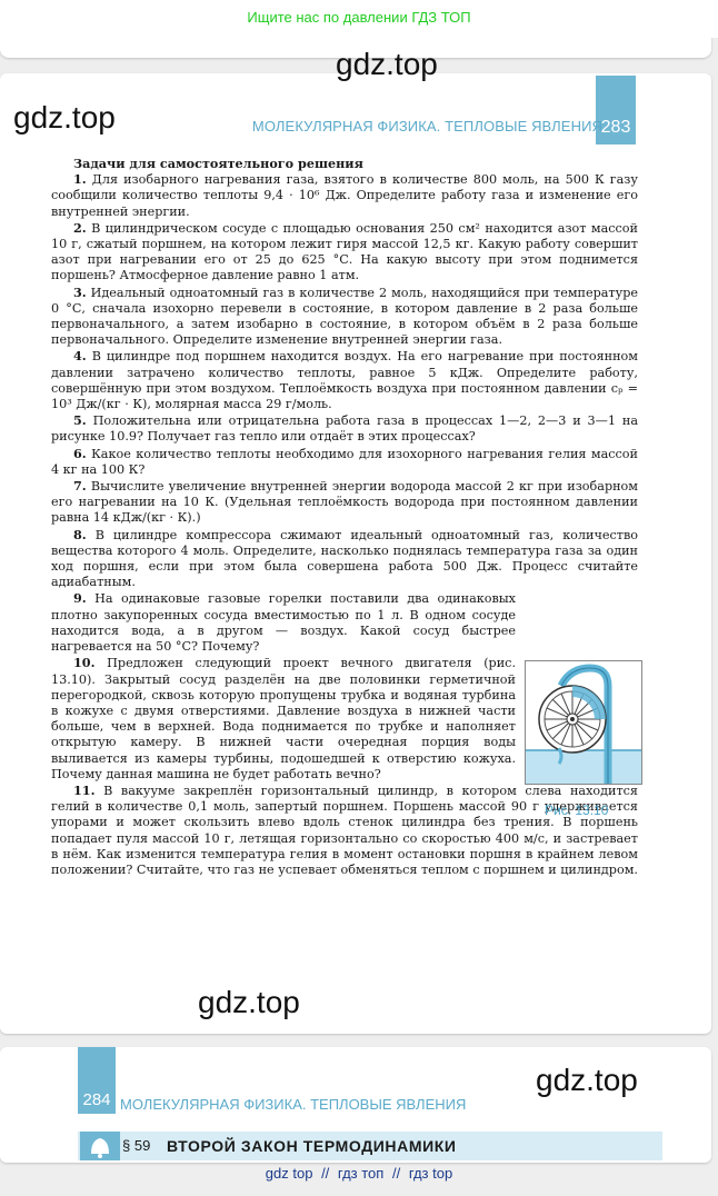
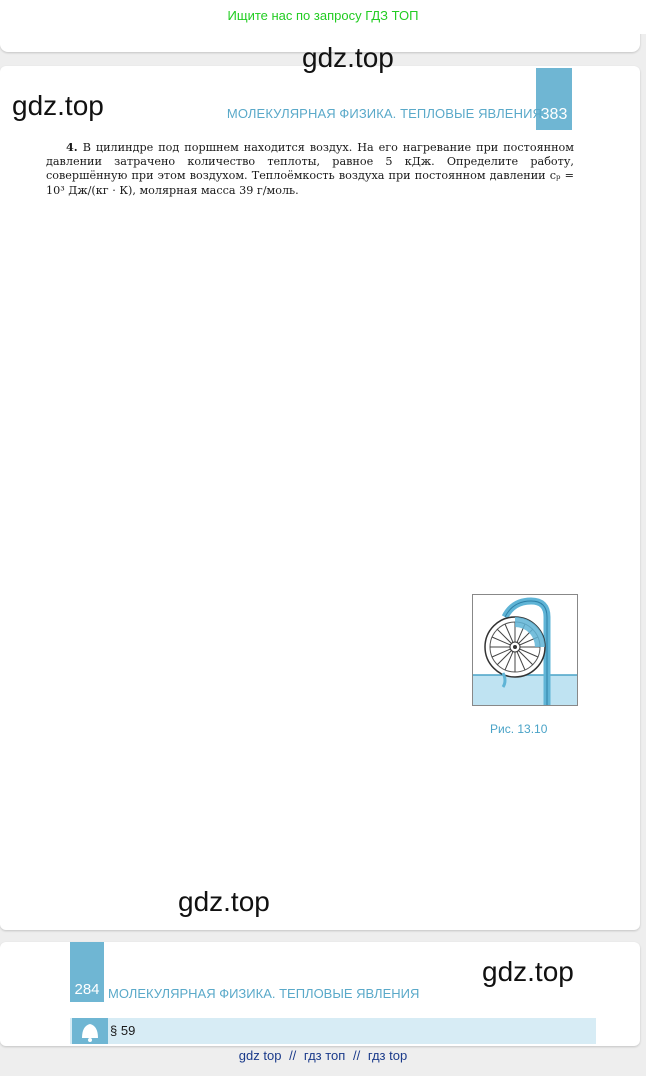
- Ищите нас по давлении ГДЗ ТОП
+ Ищите нас по запросу ГДЗ ТОП
  gdz.top
  gdz.top
- 283
+ 383
  МОЛЕКУЛЯРНАЯ ФИЗИКА. ТЕПЛОВЫЕ ЯВЛЕНИЯ
- Задачи для самостоятельного решения
- 1. Для изобарного нагревания газа, взятого в количестве 800 моль, на 500 К газу сообщили количество теплоты 9,4 · 10⁶ Дж. Определите работу газа и изменение его внутренней энергии.
- 2. В цилиндрическом сосуде с площадью основания 250 см² находится азот массой 10 г, сжатый поршнем, на котором лежит гиря массой 12,5 кг. Какую работу совершит азот при нагревании его от 25 до 625 °С. На какую высоту при этом поднимется поршень? Атмосферное давление равно 1 атм.
- 3. Идеальный одноатомный газ в количестве 2 моль, находящийся при температуре 0 °С, сначала изохорно перевели в состояние, в котором давление в 2 раза больше первоначального, а затем изобарно в состояние, в котором объём в 2 раза больше первоначального. Определите изменение внутренней энергии газа.
- 4. В цилиндре под поршнем находится воздух. На его нагревание при постоянном давлении затрачено количество теплоты, равное 5 кДж. Определите работу, совершённую при этом воздухом. Теплоёмкость воздуха при постоянном давлении cₚ = 10³ Дж/(кг · К), молярная масса 29 г/моль.
+ 4. В цилиндре под поршнем находится воздух. На его нагревание при постоянном давлении затрачено количество теплоты, равное 5 кДж. Определите работу, совершённую при этом воздухом. Теплоёмкость воздуха при постоянном давлении cₚ = 10³ Дж/(кг · К), молярная масса 39 г/моль.
- 5. Положительна или отрицательна работа газа в процессах 1—2, 2—3 и 3—1 на рисунке 10.9? Получает газ тепло или отдаёт в этих процессах?
- 6. Какое количество теплоты необходимо для изохорного нагревания гелия массой 4 кг на 100 К?
- 7. Вычислите увеличение внутренней энергии водорода массой 2 кг при изобарном его нагревании на 10 К. (Удельная теплоёмкость водорода при постоянном давлении равна 14 кДж/(кг · К).)
- 8. В цилиндре компрессора сжимают идеальный одноатомный газ, количество вещества которого 4 моль. Определите, насколько поднялась температура газа за один ход поршня, если при этом была совершена работа 500 Дж. Процесс считайте адиабатным.
- 9. На одинаковые газовые горелки поставили два одинаковых плотно закупоренных сосуда вместимостью по 1 л. В одном сосуде находится вода, а в другом — воздух. Какой сосуд быстрее нагревается на 50 °С? Почему?
- 10. Предложен следующий проект вечного двигателя (рис. 13.10). Закрытый сосуд разделён на две половинки герметичной перегородкой, сквозь которую пропущены трубка и водяная турбина в кожухе с двумя отверстиями. Давление воздуха в нижней части больше, чем в верхней. Вода поднимается по трубке и наполняет открытую камеру. В нижней части очередная порция воды выливается из камеры турбины, подошедшей к отверстию кожуха. Почему данная машина не будет работать вечно?
- 11. В вакууме закреплён горизонтальный цилиндр, в котором слева находится гелий в количестве 0,1 моль, запертый поршнем. Поршень массой 90 г удерживается упорами и может скользить влево вдоль стенок цилиндра без трения. В поршень попадает пуля массой 10 г, летящая горизонтально со скоростью 400 м/с, и застревает в нём. Как изменится температура гелия в момент остановки поршня в крайнем левом положении? Считайте, что газ не успевает обменяться теплом с поршнем и цилиндром.
  Рис. 13.10
  gdz.top
  284
  МОЛЕКУЛЯРНАЯ ФИЗИКА. ТЕПЛОВЫЕ ЯВЛЕНИЯ
  § 59
- ВТОРОЙ ЗАКОН ТЕРМОДИНАМИКИ
  gdz.top
  gdz top // гдз топ // гдз top
